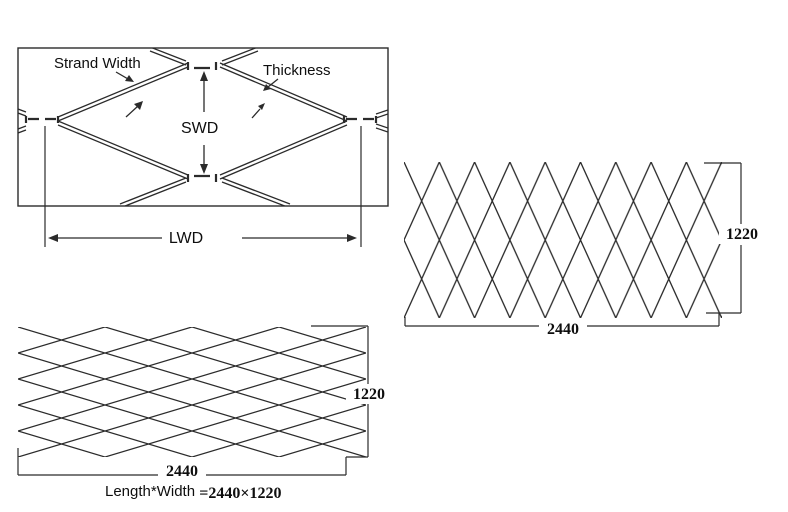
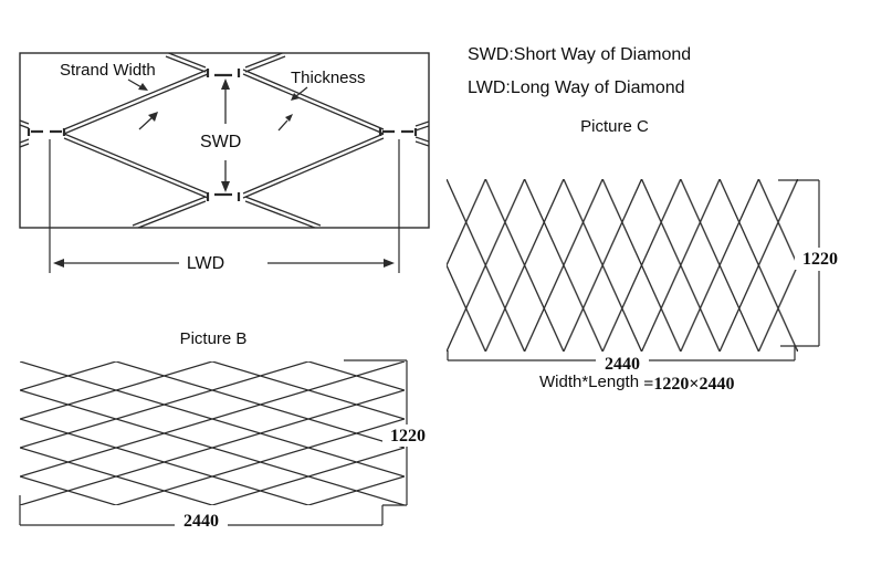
  Strand Width
  Thickness
  SWD
  LWD
+ SWD:Short Way of Diamond
+ LWD:Long Way of Diamond
+ Picture C
  1220
  2440
+ Width*Length =1220×2440
+ Picture B
  1220
  2440
- Length*Width =2440×1220
